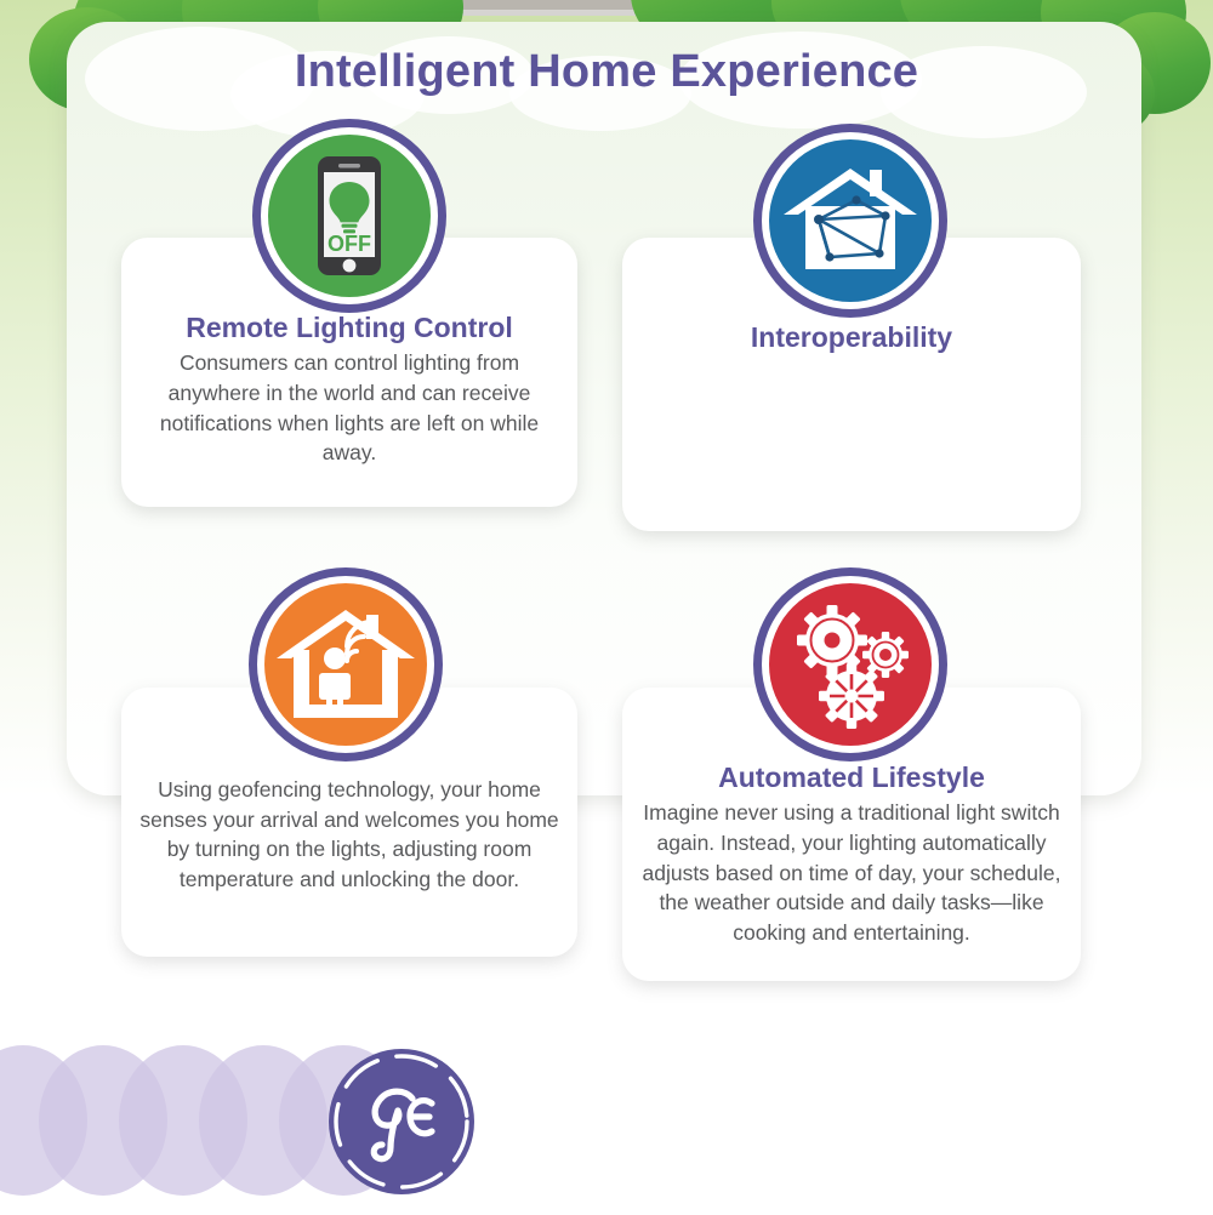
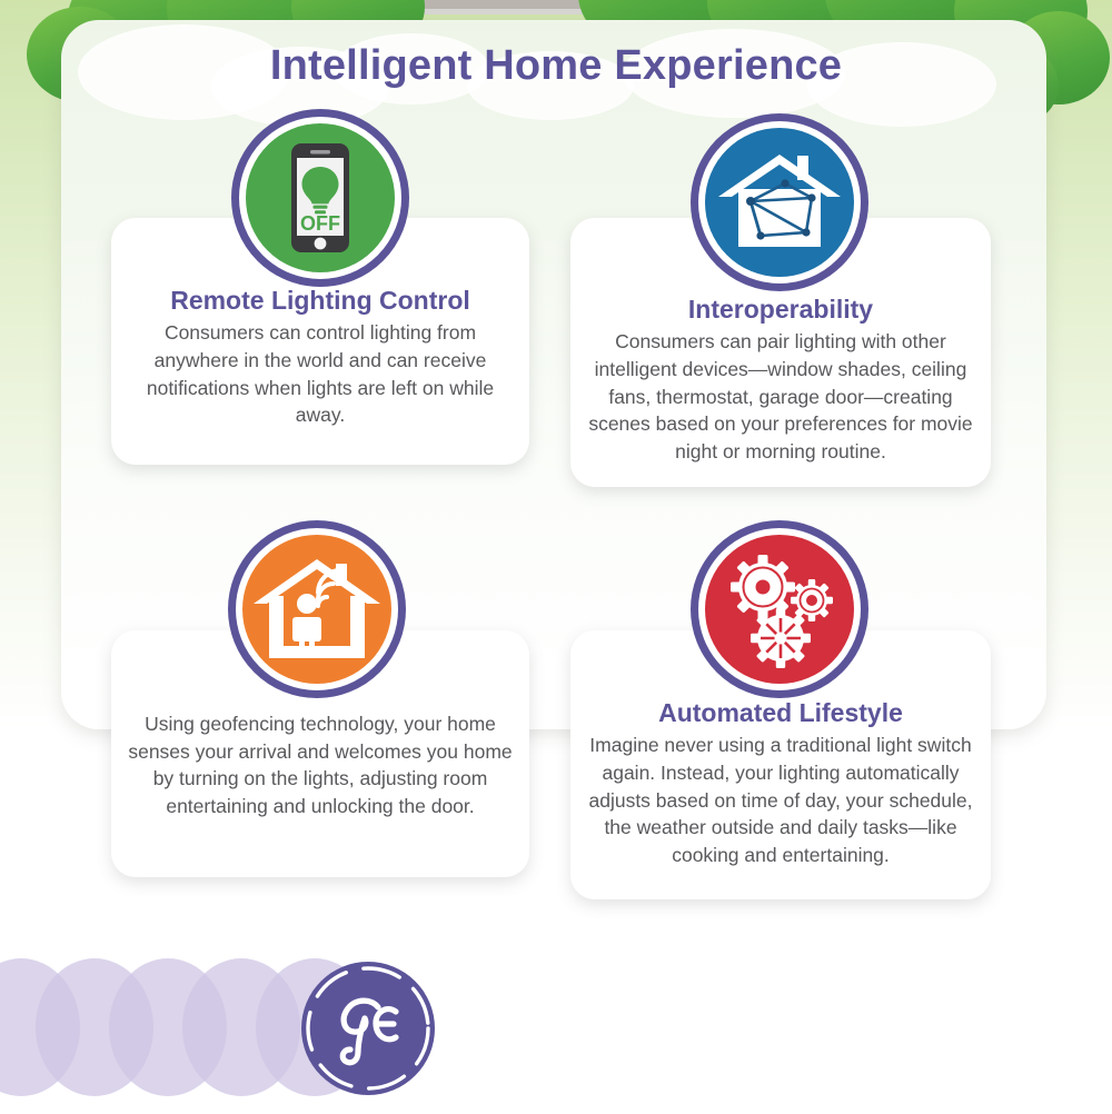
  Intelligent Home Experience
  Remote Lighting Control
  Consumers can control lighting from anywhere in the world and can receive notifications when lights are left on while away.
  Interoperability
+ Consumers can pair lighting with other intelligent devices—window shades, ceiling fans, thermostat, garage door—creating scenes based on your preferences for movie night or morning routine.
- Using geofencing technology, your home senses your arrival and welcomes you home by turning on the lights, adjusting room temperature and unlocking the door.
+ Using geofencing technology, your home senses your arrival and welcomes you home by turning on the lights, adjusting room entertaining and unlocking the door.
  Automated Lifestyle
  Imagine never using a traditional light switch again. Instead, your lighting automatically adjusts based on time of day, your schedule, the weather outside and daily tasks—like cooking and entertaining.
  OFF
